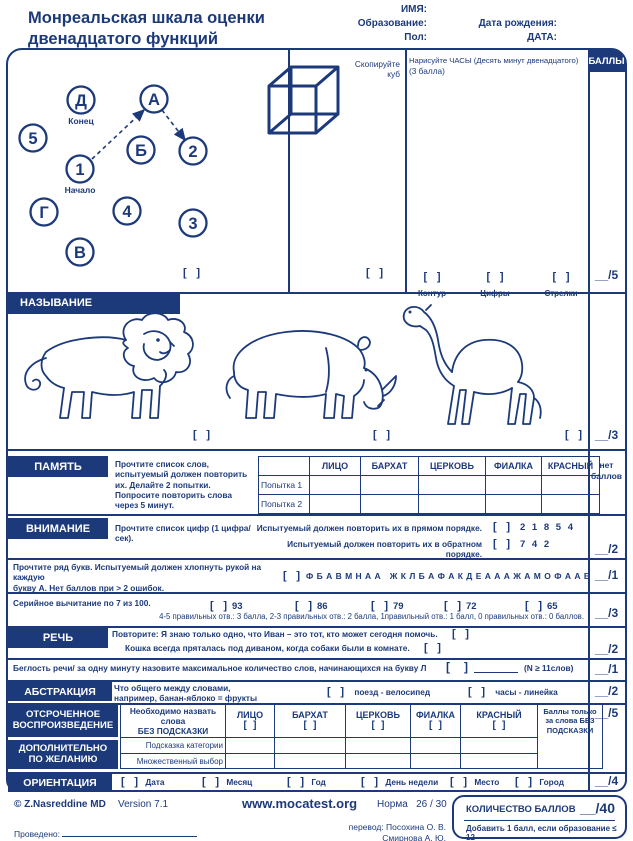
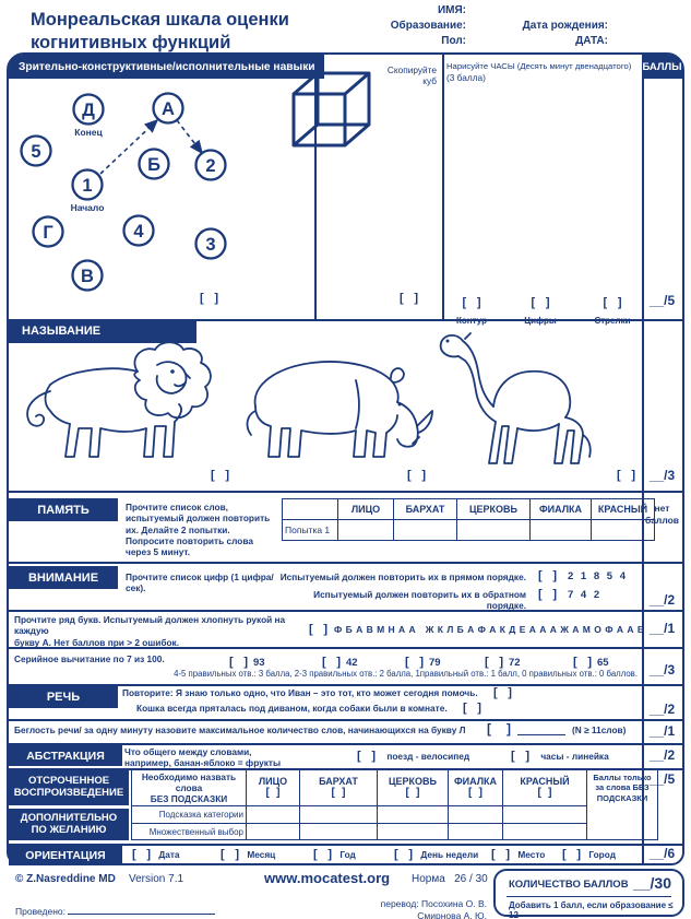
- Монреальская шкала оценки двенадцатого функций
+ Монреальская шкала оценки когнитивных функций
  ИМЯ:
  Образование:
  Пол:
  Дата рождения:
  ДАТА:
+ Зрительно-конструктивные/исполнительные навыки
  БАЛЛЫ
  Д
  А
  5
  Б
  2
  1
  Г
  4
  3
  В
  Конец
  Начало
  Скопируйте
  куб
  Нарисуйте ЧАСЫ (Десять минут двенадцатого)
  (3 балла)
  Контур
  Цифры
  Стрелки
  __/5
  НАЗЫВАНИЕ
  __/3
  ПАМЯТЬ
  Прочтите список слов, испытуемый должен повторить их. Делайте 2 попытки. Попросите повторить слова через 5 минут.
  	ЛИЦО	БАРХАТ	ЦЕРКОВЬ	ФИАЛКА	КРАСНЫЙ
  Попытка 1
- Попытка 2
  нет баллов
  ВНИМАНИЕ
  Прочтите список цифр (1 цифра/сек).
  Испытуемый должен повторить их в прямом порядке.
  2 1 8 5 4
  Испытуемый должен повторить их в обратном порядке.
  7 4 2
  __/2
  Прочтите ряд букв. Испытуемый должен хлопнуть рукой на каждую
  букву А. Нет баллов при > 2 ошибок.
  Ф Б А В М Н А А Ж К Л Б А Ф А К Д Е А А А Ж А М О Ф А А Б
  __/1
  Серийное вычитание по 7 из 100.
  93
- 86
+ 42
  79
  72
  65
  4-5 правильных отв.: 3 балла, 2-3 правильных отв.: 2 балла, 1правильный отв.: 1 балл, 0 правильных отв.: 0 баллов.
  __/3
  РЕЧЬ
  Повторите: Я знаю только одно, что Иван – это тот, кто может сегодня помочь.
  Кошка всегда пряталась под диваном, когда собаки были в комнате.
  __/2
  Беглость речи/ за одну минуту назовите максимальное количество слов, начинающихся на букву Л
  (N ≥ 11слов)
  __/1
  АБСТРАКЦИЯ
  Что общего между словами,
  например, банан-яблоко = фрукты
  поезд - велосипед
  часы - линейка
  __/2
  ОТСРОЧЕННОЕ
  ВОСПРОИЗВЕДЕНИЕ
  ДОПОЛНИТЕЛЬНО
  ПО ЖЕЛАНИЮ
  Необходимо назвать слова БЕЗ ПОДСКАЗКИ	ЛИЦО	БАРХАТ	ЦЕРКОВЬ	ФИАЛКА	КРАСНЫЙ	Баллы только за слова БЕЗ ПОДСКАЗКИ
  Подсказка категории
  Множественный выбор
  __/5
  ОРИЕНТАЦИЯ
  Дата
  Месяц
  Год
  День недели
  Место
  Город
- __/4
+ __/6
  © Z.Nasreddine MD
  Version 7.1
  www.mocatest.org
  Норма 26 / 30
  перевод: Посохина О. В.
  Смирнова А. Ю.
  Проведено:
  КОЛИЧЕСТВО БАЛЛОВ
- __/40
+ __/30
  Добавить 1 балл, если образование ≤ 12
